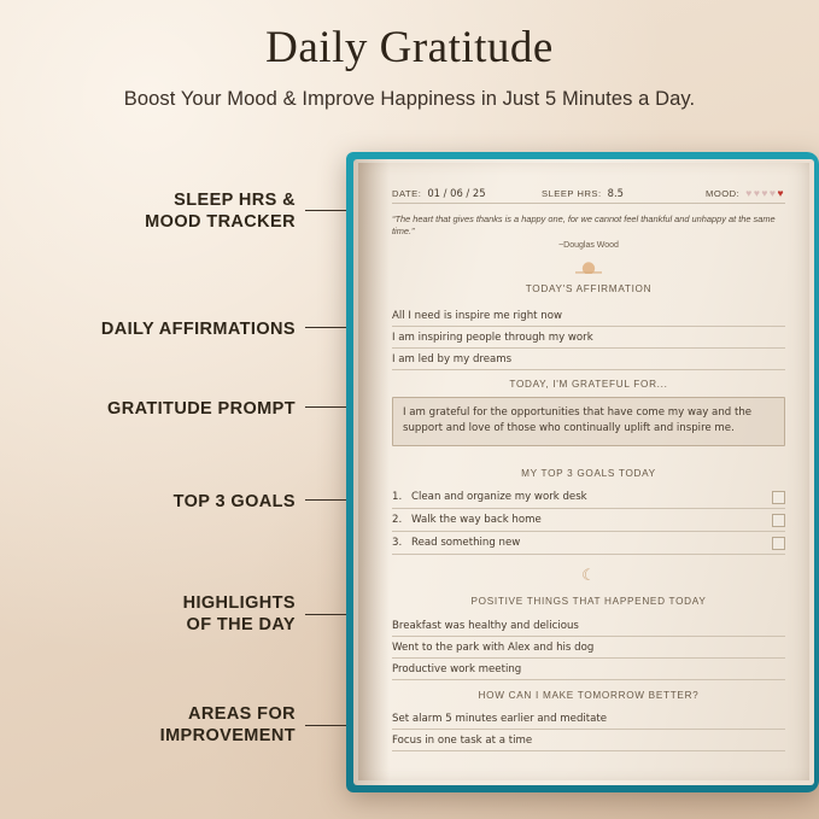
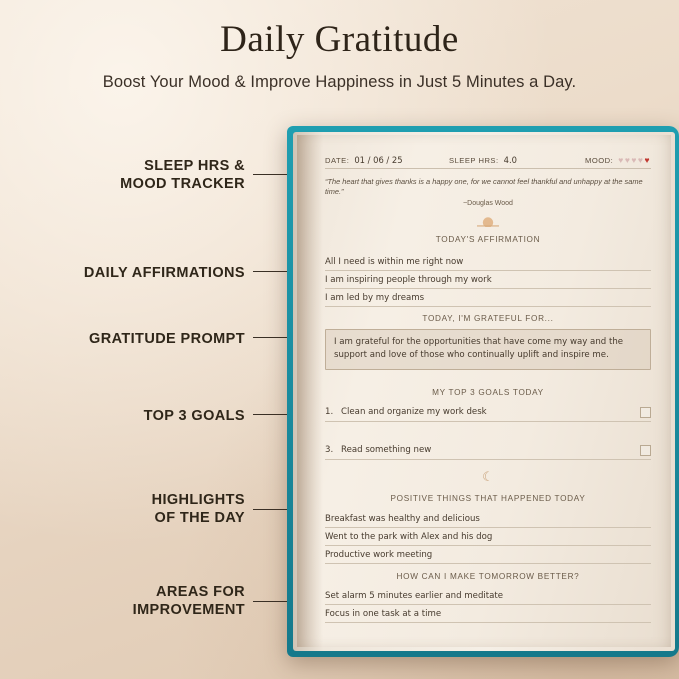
  Daily Gratitude
  Boost Your Mood & Improve Happiness in Just 5 Minutes a Day.
  SLEEP HRS &
  MOOD TRACKER
  DAILY AFFIRMATIONS
  GRATITUDE PROMPT
  TOP 3 GOALS
  HIGHLIGHTS
  OF THE DAY
  AREAS FOR
  IMPROVEMENT
  DATE:
  01 / 06 / 25
  SLEEP HRS:
- 8.5
+ 4.0
  MOOD:
  ♥♥♥♥♥
  “The heart that gives thanks is a happy one, for we cannot feel thankful and unhappy at the same time.”
  TODAY'S AFFIRMATION
- All I need is inspire me right now
+ All I need is within me right now
  I am inspiring people through my work
  I am led by my dreams
  TODAY, I'M GRATEFUL FOR...
  I am grateful for the opportunities that have come my way and the support and love of those who continually uplift and inspire me.
  MY TOP 3 GOALS TODAY
  1.
  Clean and organize my work desk
- 2.
- Walk the way back home
  3.
  Read something new
  ☾
  POSITIVE THINGS THAT HAPPENED TODAY
  Breakfast was healthy and delicious
  Went to the park with Alex and his dog
  Productive work meeting
  HOW CAN I MAKE TOMORROW BETTER?
  Set alarm 5 minutes earlier and meditate
  Focus in one task at a time
